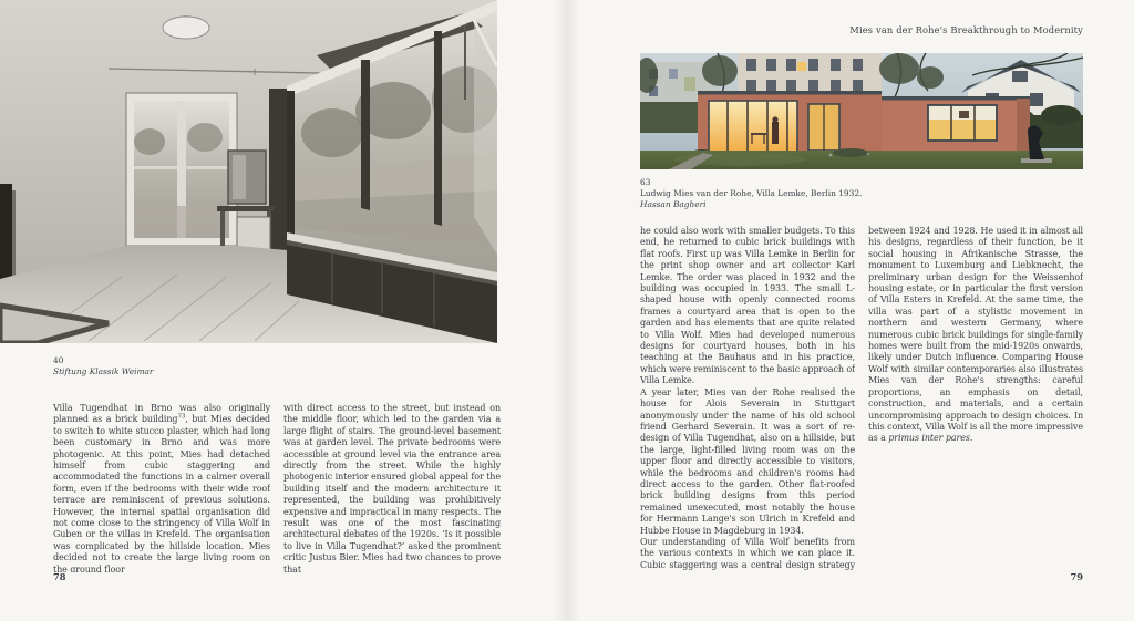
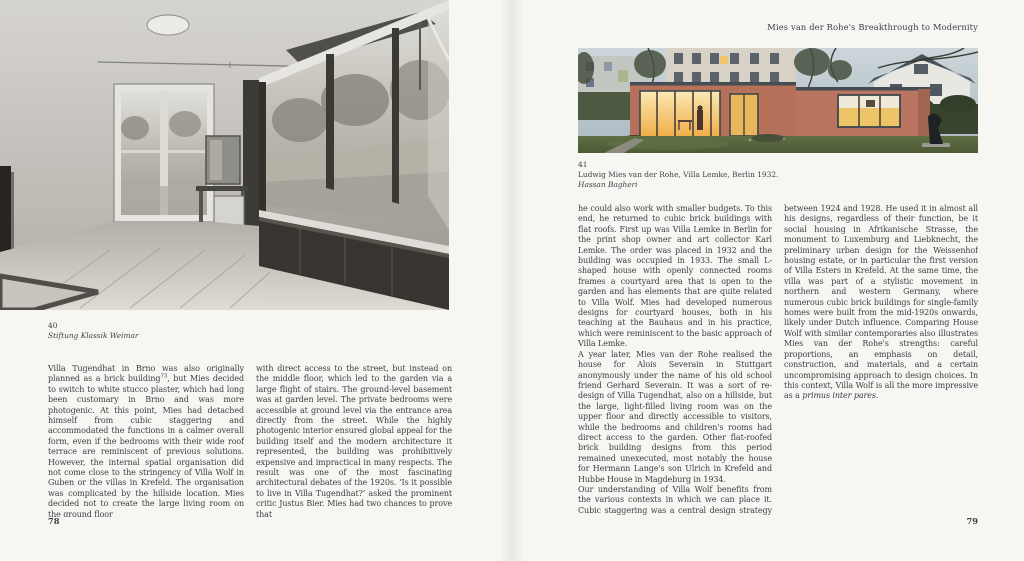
  40
  Stiftung Klassik Weimar
  Villa Tugendhat in Brno was also originally planned as a brick building , but Mies decided to switch to white stucco plaster, which had long been customary in Brno and was more photogenic. At this point, Mies had detached himself from cubic staggering and accommodated the functions in a calmer overall form, even if the bedrooms with their wide roof terrace are reminiscent of previous solutions. However, the internal spatial organisation did not come close to the stringency of Villa Wolf in Guben or the villas in Krefeld. The organisation was complicated by the hillside location. Mies decided not to create the large living room on the ground floor
  with direct access to the street, but instead on the middle floor, which led to the garden via a large flight of stairs. The ground-level basement was at garden level. The private bedrooms were accessible at ground level via the entrance area directly from the street. While the highly photogenic interior ensured global appeal for the building itself and the modern architecture it represented, the building was prohibitively expensive and impractical in many respects. The result was one of the most fascinating architectural debates of the 1920s. ‘Is it possible to live in Villa Tugendhat?’ asked the prominent critic Justus Bier. Mies had two chances to prove that
  78
  Mies van der Rohe's Breakthrough to Modernity
- 63
+ 41
  Ludwig Mies van der Rohe, Villa Lemke, Berlin 1932.
  Hassan Bagheri
  he could also work with smaller budgets. To this end, he returned to cubic brick buildings with flat roofs. First up was Villa Lemke in Berlin for the print shop owner and art collector Karl Lemke. The order was placed in 1932 and the building was occupied in 1933. The small L-shaped house with openly connected rooms frames a courtyard area that is open to the garden and has elements that are quite related to Villa Wolf. Mies had developed numerous designs for courtyard houses, both in his teaching at the Bauhaus and in his practice, which were reminiscent to the basic approach of Villa Lemke.
  A year later, Mies van der Rohe realised the house for Alois Severain in Stuttgart anonymously under the name of his old school friend Gerhard Severain. It was a sort of re-design of Villa Tugendhat, also on a hillside, but the large, light-filled living room was on the upper floor and directly accessible to visitors, while the bedrooms and children's rooms had direct access to the garden. Other flat-roofed brick building designs from this period remained unexecuted, most notably the house for Hermann Lange's son Ulrich in Krefeld and Hubbe House in Magdeburg in 1934.
  Our understanding of Villa Wolf benefits from the various contexts in which we can place it. Cubic staggering was a central design strategy
  between 1924 and 1928. He used it in almost all his designs, regardless of their function, be it social housing in Afrikanische Strasse, the monument to Luxemburg and Liebknecht, the preliminary urban design for the Weissenhof housing estate, or in particular the first version of Villa Esters in Krefeld. At the same time, the villa was part of a stylistic movement in northern and western Germany, where numerous cubic brick buildings for single-family homes were built from the mid-1920s onwards, likely under Dutch influence. Comparing House Wolf with similar contemporaries also illustrates Mies van der Rohe's strengths: careful proportions, an emphasis on detail, construction, and materials, and a certain uncompromising approach to design choices. In this context, Villa Wolf is all the more impressive as a primus inter pares.
  79
